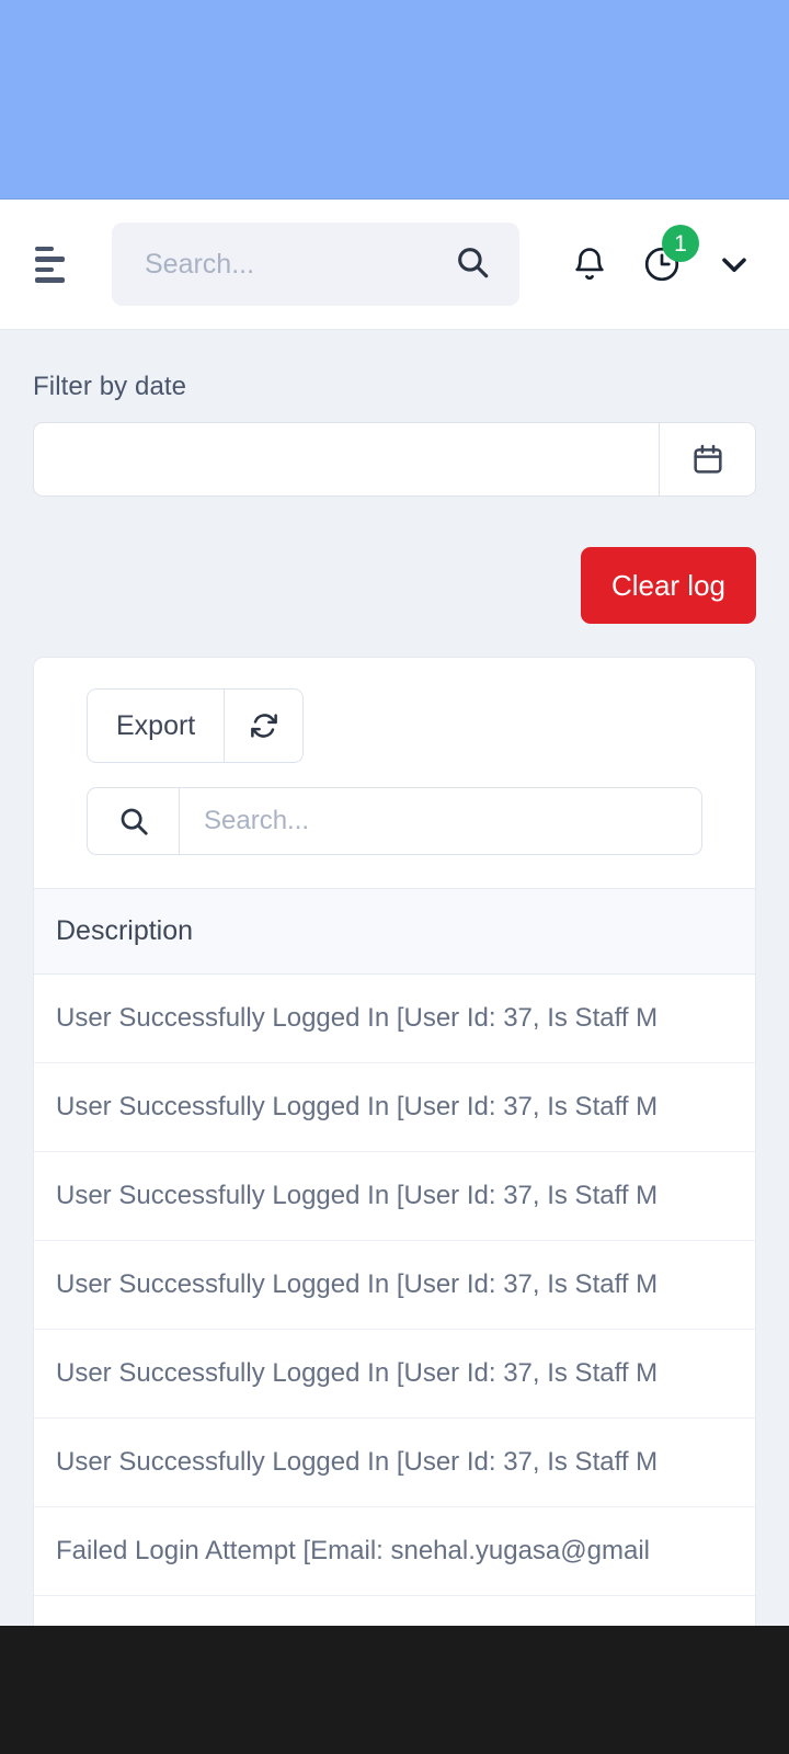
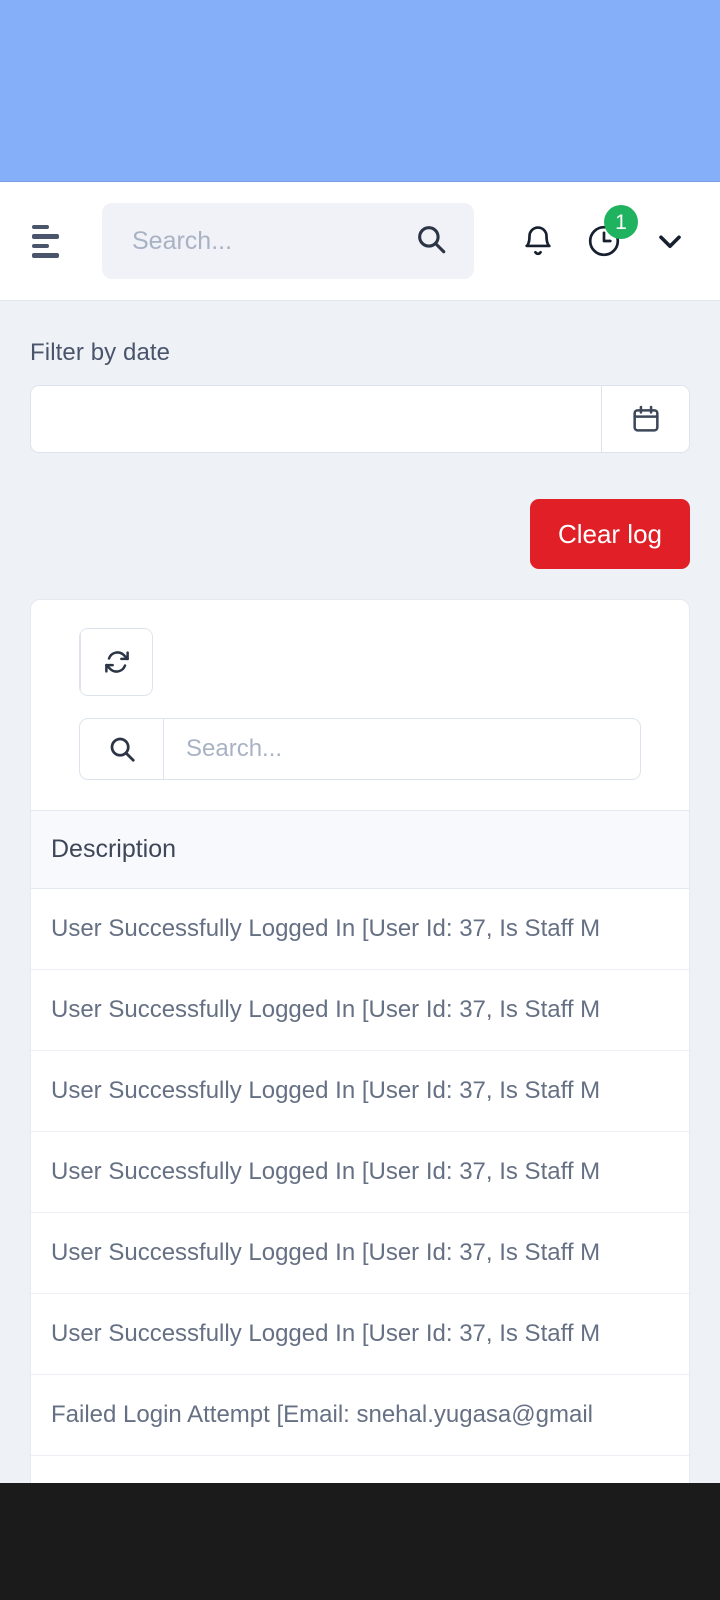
  Search...
  1
  Filter by date
  Clear log
- Export
  Search...
  Description
  User Successfully Logged In [User Id: 37, Is Staff M
  User Successfully Logged In [User Id: 37, Is Staff M
  User Successfully Logged In [User Id: 37, Is Staff M
  User Successfully Logged In [User Id: 37, Is Staff M
  User Successfully Logged In [User Id: 37, Is Staff M
  User Successfully Logged In [User Id: 37, Is Staff M
  Failed Login Attempt [Email: snehal.yugasa@gmail
